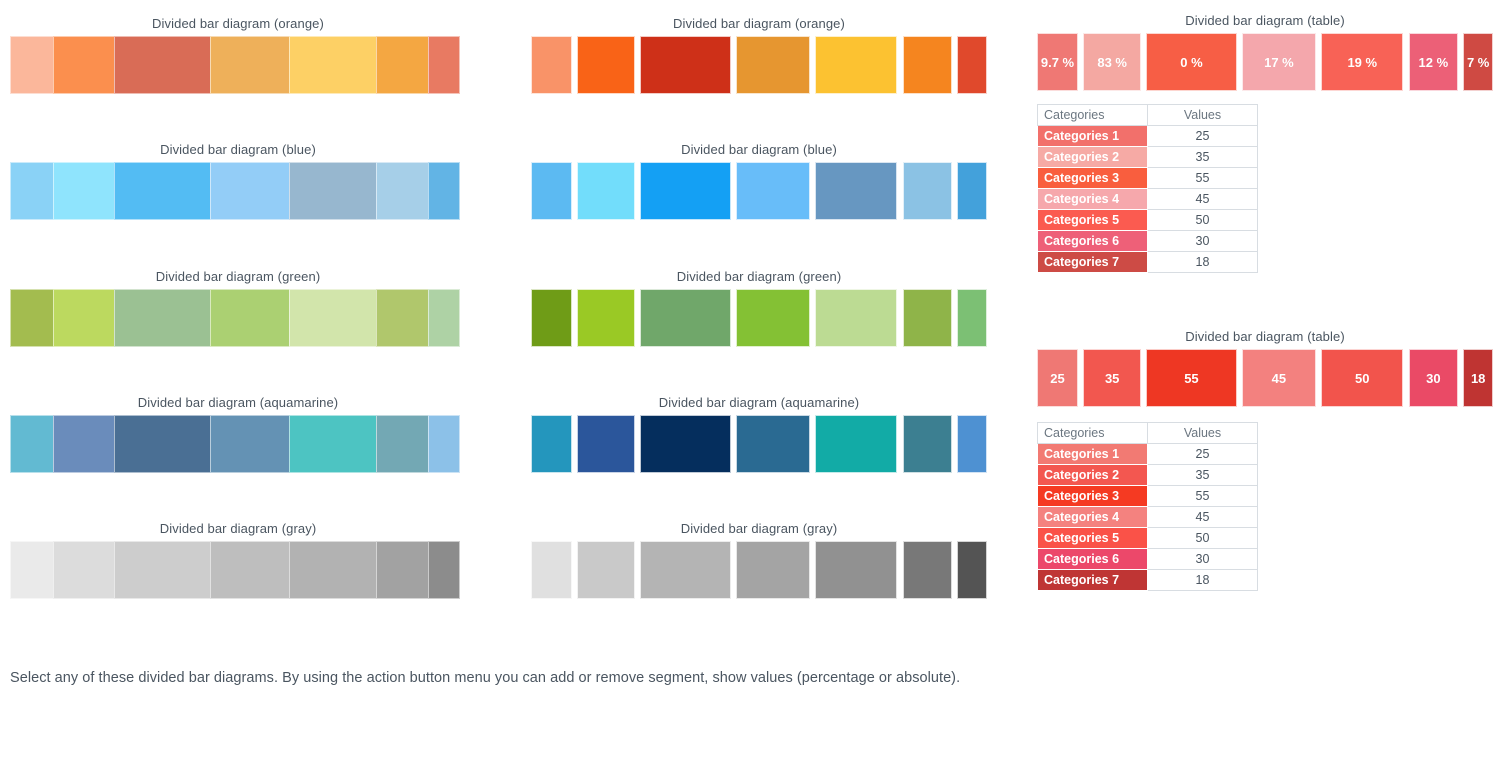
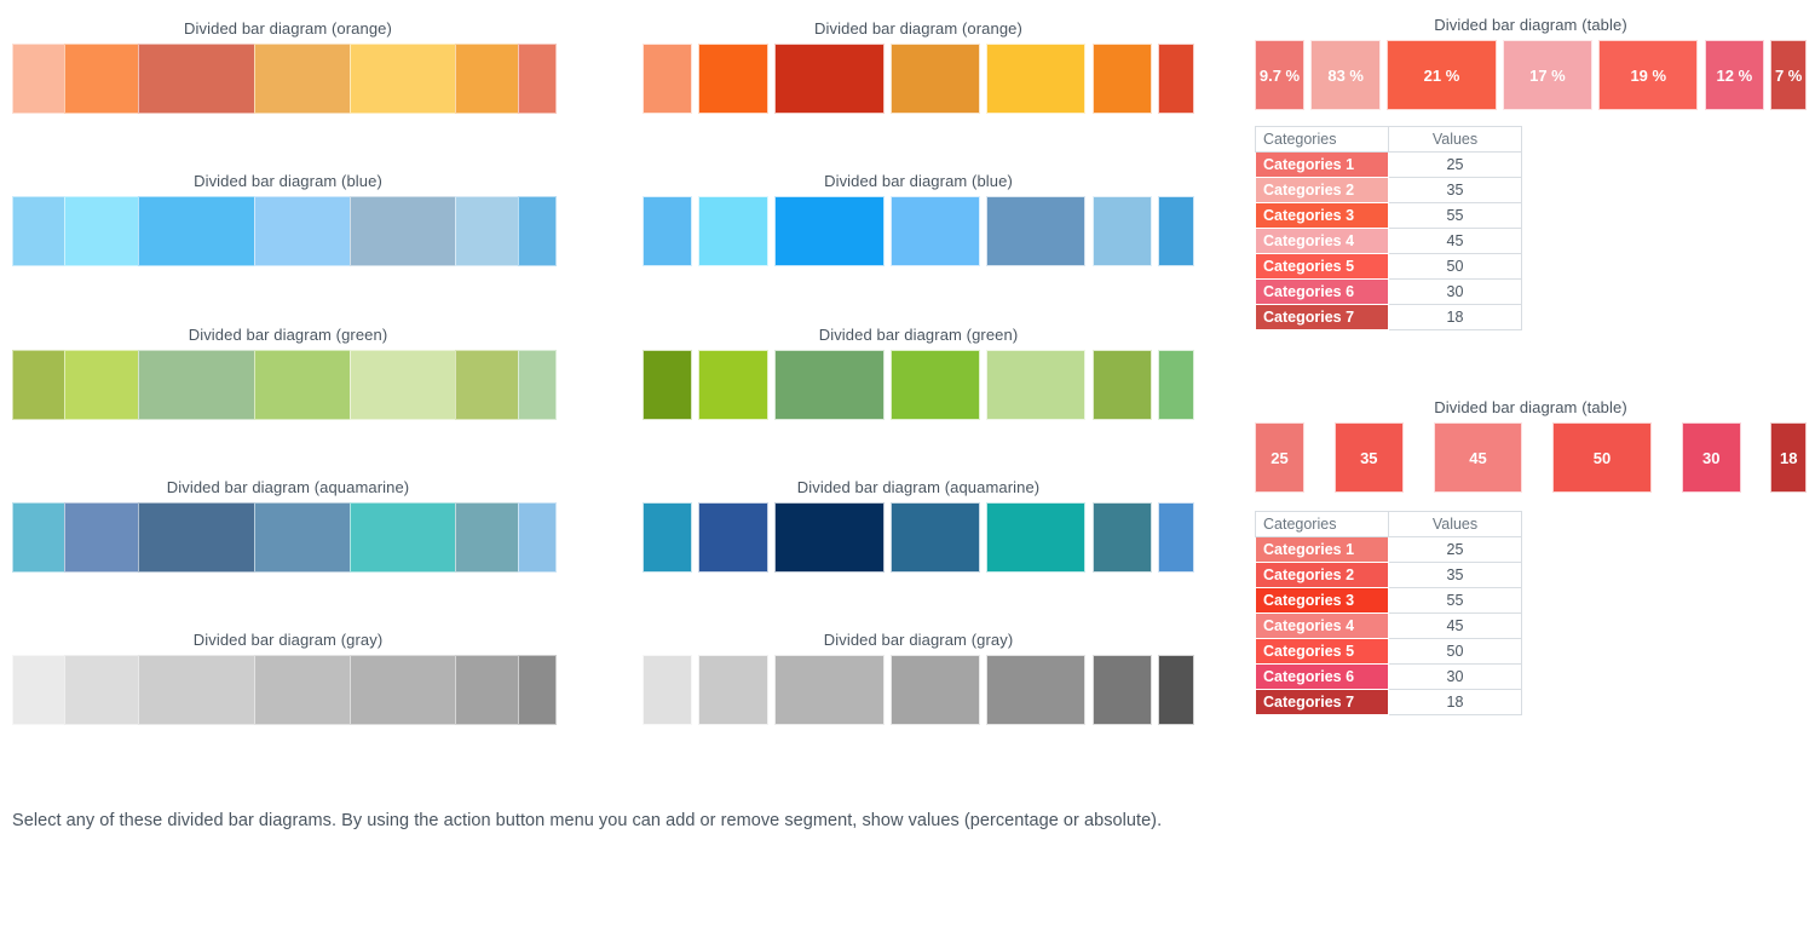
  Divided bar diagram (orange)
  Divided bar diagram (blue)
  Divided bar diagram (green)
  Divided bar diagram (aquamarine)
  Divided bar diagram (gray)
  Divided bar diagram (orange)
  Divided bar diagram (blue)
  Divided bar diagram (green)
  Divided bar diagram (aquamarine)
  Divided bar diagram (gray)
  Divided bar diagram (table)
  9.7 %
  83 %
- 0 %
+ 21 %
  17 %
  19 %
  12 %
  7 %
  Categories	Values
  Categories 1	25
  Categories 2	35
  Categories 3	55
  Categories 4	45
  Categories 5	50
  Categories 6	30
  Categories 7	18
  Divided bar diagram (table)
  25
  35
- 55
  45
  50
  30
  18
  Categories	Values
  Categories 1	25
  Categories 2	35
  Categories 3	55
  Categories 4	45
  Categories 5	50
  Categories 6	30
  Categories 7	18
  Select any of these divided bar diagrams. By using the action button menu you can add or remove segment, show values (percentage or absolute).
